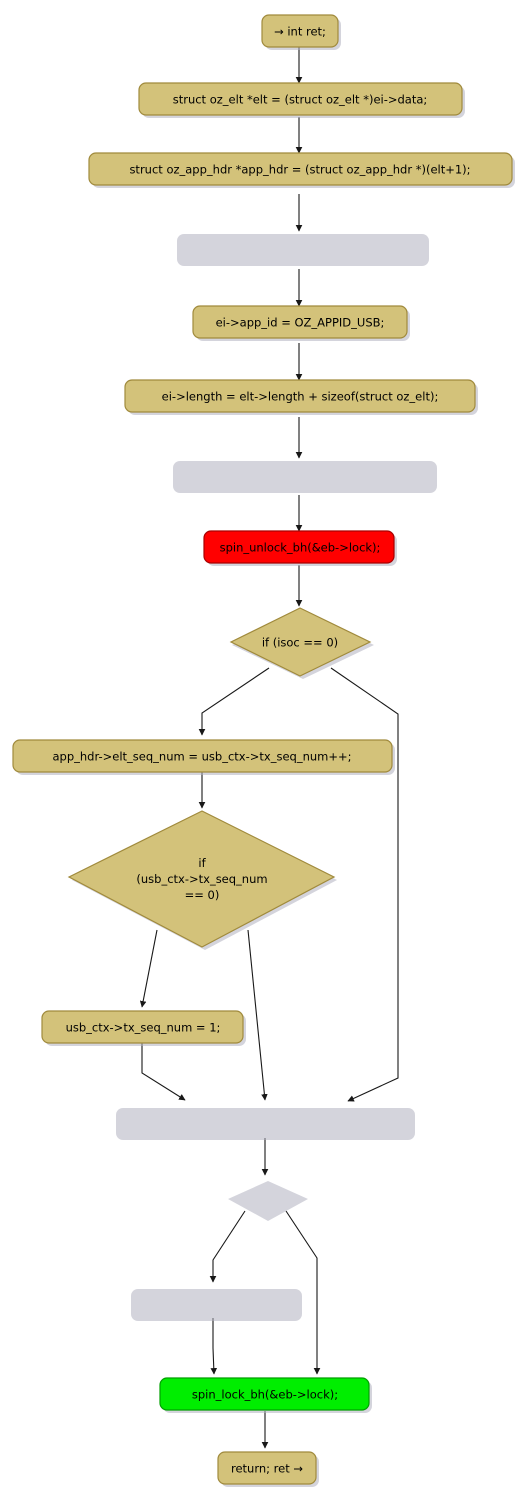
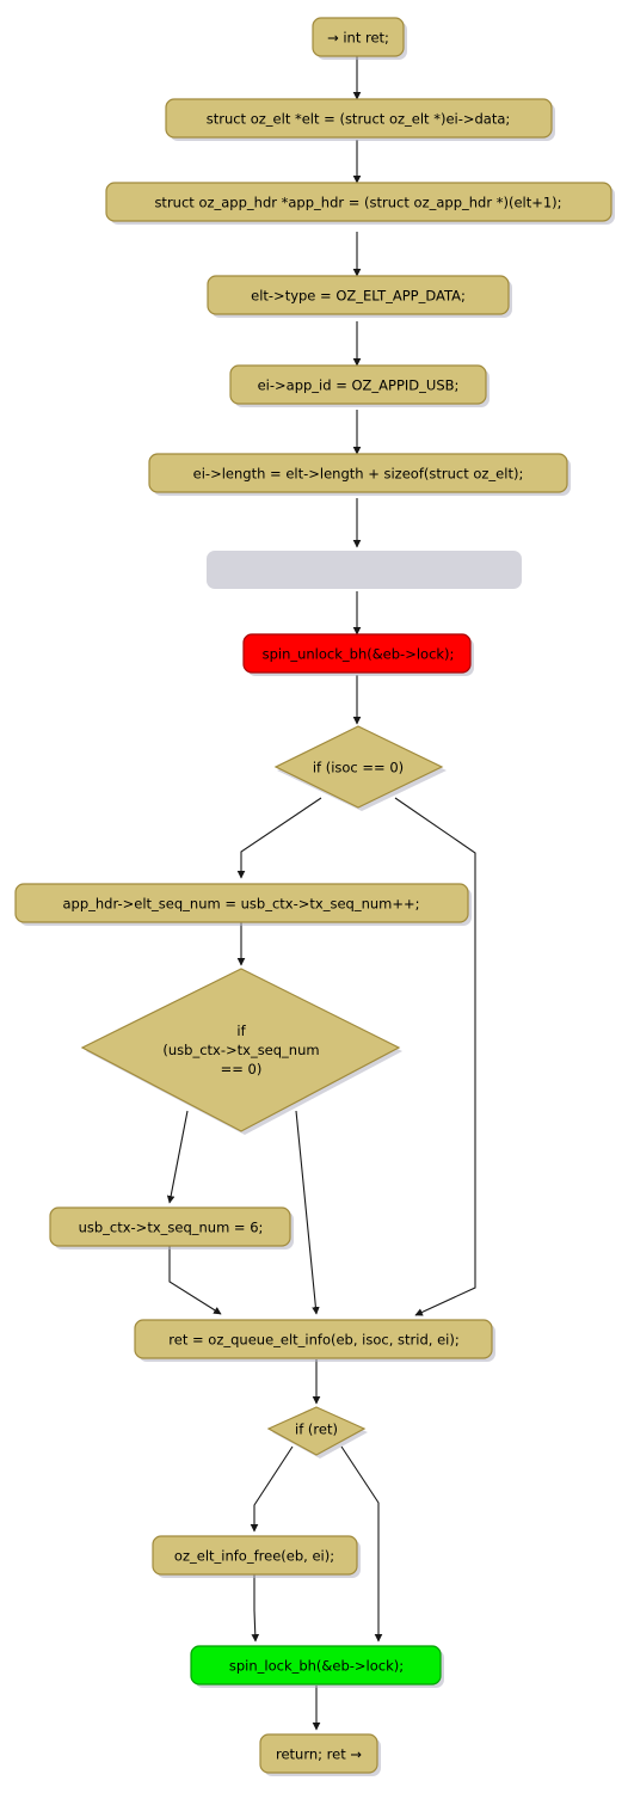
  → int ret;
  struct oz_elt *elt = (struct oz_elt *)ei->data;
  struct oz_app_hdr *app_hdr = (struct oz_app_hdr *)(elt+1);
+ elt->type = OZ_ELT_APP_DATA;
  ei->app_id = OZ_APPID_USB;
  ei->length = elt->length + sizeof(struct oz_elt);
  spin_unlock_bh(&eb->lock);
  if (isoc == 0)
  app_hdr->elt_seq_num = usb_ctx->tx_seq_num++;
  if
  (usb_ctx->tx_seq_num
  == 0)
- usb_ctx->tx_seq_num = 1;
+ usb_ctx->tx_seq_num = 6;
+ ret = oz_queue_elt_info(eb, isoc, strid, ei);
+ if (ret)
+ oz_elt_info_free(eb, ei);
  spin_lock_bh(&eb->lock);
  return; ret →
